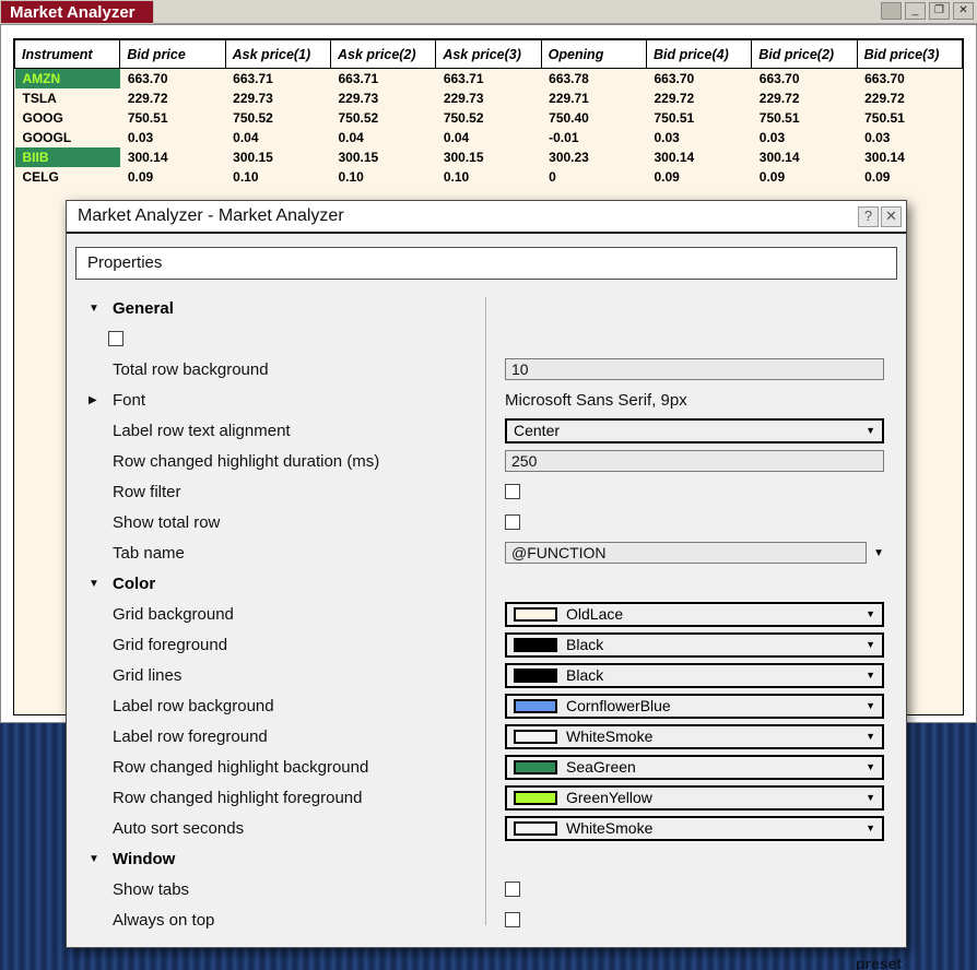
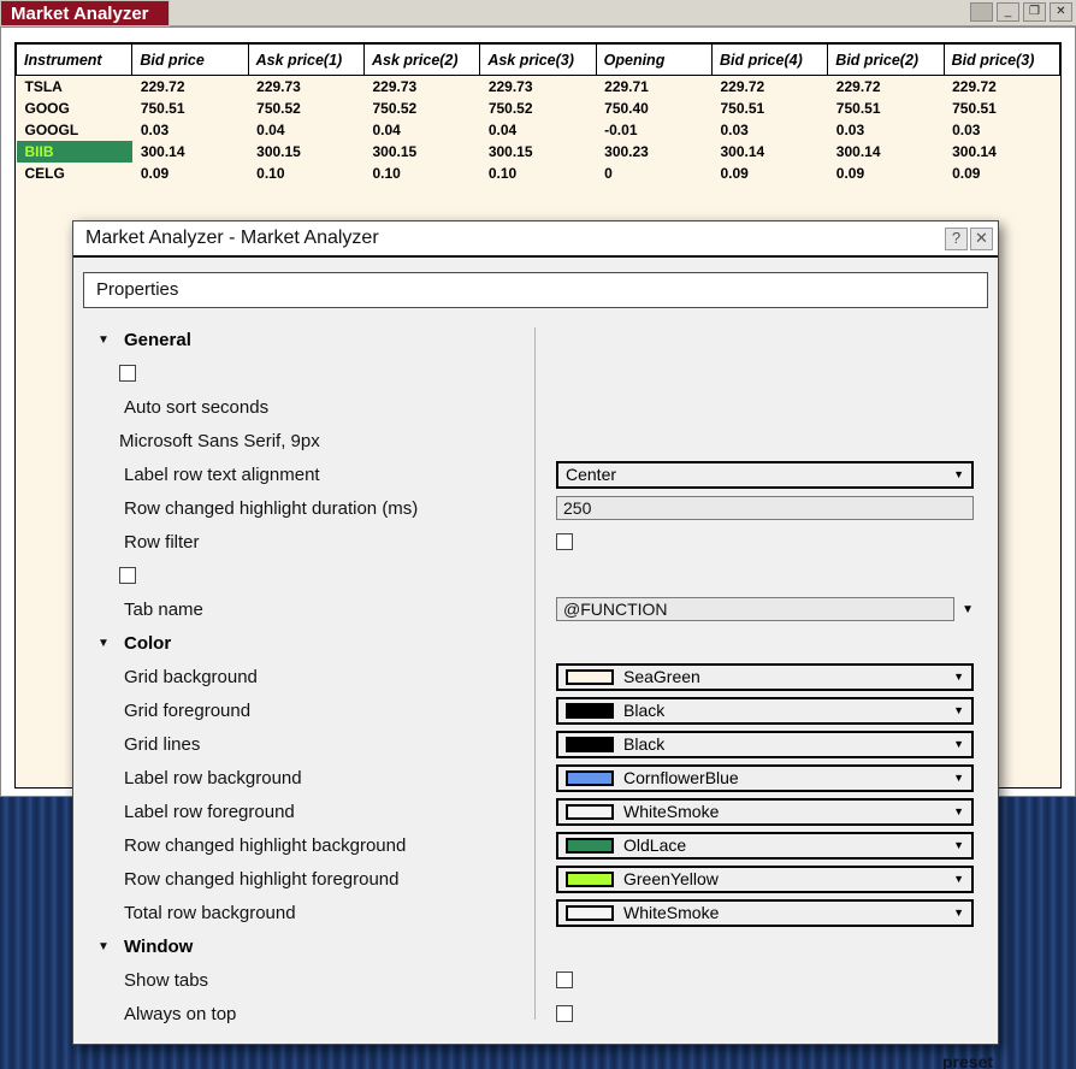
  Market Analyzer
  _
  ❐
  ✕
  Instrument	Bid price	Ask price(1)	Ask price(2)	Ask price(3)	Opening	Bid price(4)	Bid price(2)	Bid price(3)
- AMZN	663.70	663.71	663.71	663.71	663.78	663.70	663.70	663.70
  TSLA	229.72	229.73	229.73	229.73	229.71	229.72	229.72	229.72
  GOOG	750.51	750.52	750.52	750.52	750.40	750.51	750.51	750.51
  GOOGL	0.03	0.04	0.04	0.04	-0.01	0.03	0.03	0.03
  BIIB	300.14	300.15	300.15	300.15	300.23	300.14	300.14	300.14
  CELG	0.09	0.10	0.10	0.10	0	0.09	0.09	0.09
  Market Analyzer - Market Analyzer
  ?
  ✕
  Properties
  ▼
  General
- Total row background
+ Auto sort seconds
- 10
- ▶
- Font
  Microsoft Sans Serif, 9px
  Label row text alignment
  Center
  ▼
  Row changed highlight duration (ms)
  250
  Row filter
- Show total row
  Tab name
  @FUNCTION
  ▼
  ▼
  Color
  Grid background
- OldLace
+ SeaGreen
  ▼
  Grid foreground
  Black
  ▼
  Grid lines
  Black
  ▼
  Label row background
  CornflowerBlue
  ▼
  Label row foreground
  WhiteSmoke
  ▼
  Row changed highlight background
- SeaGreen
+ OldLace
  ▼
  Row changed highlight foreground
  GreenYellow
  ▼
- Auto sort seconds
+ Total row background
  WhiteSmoke
  ▼
  ▼
  Window
  Show tabs
  Always on top
  preset
